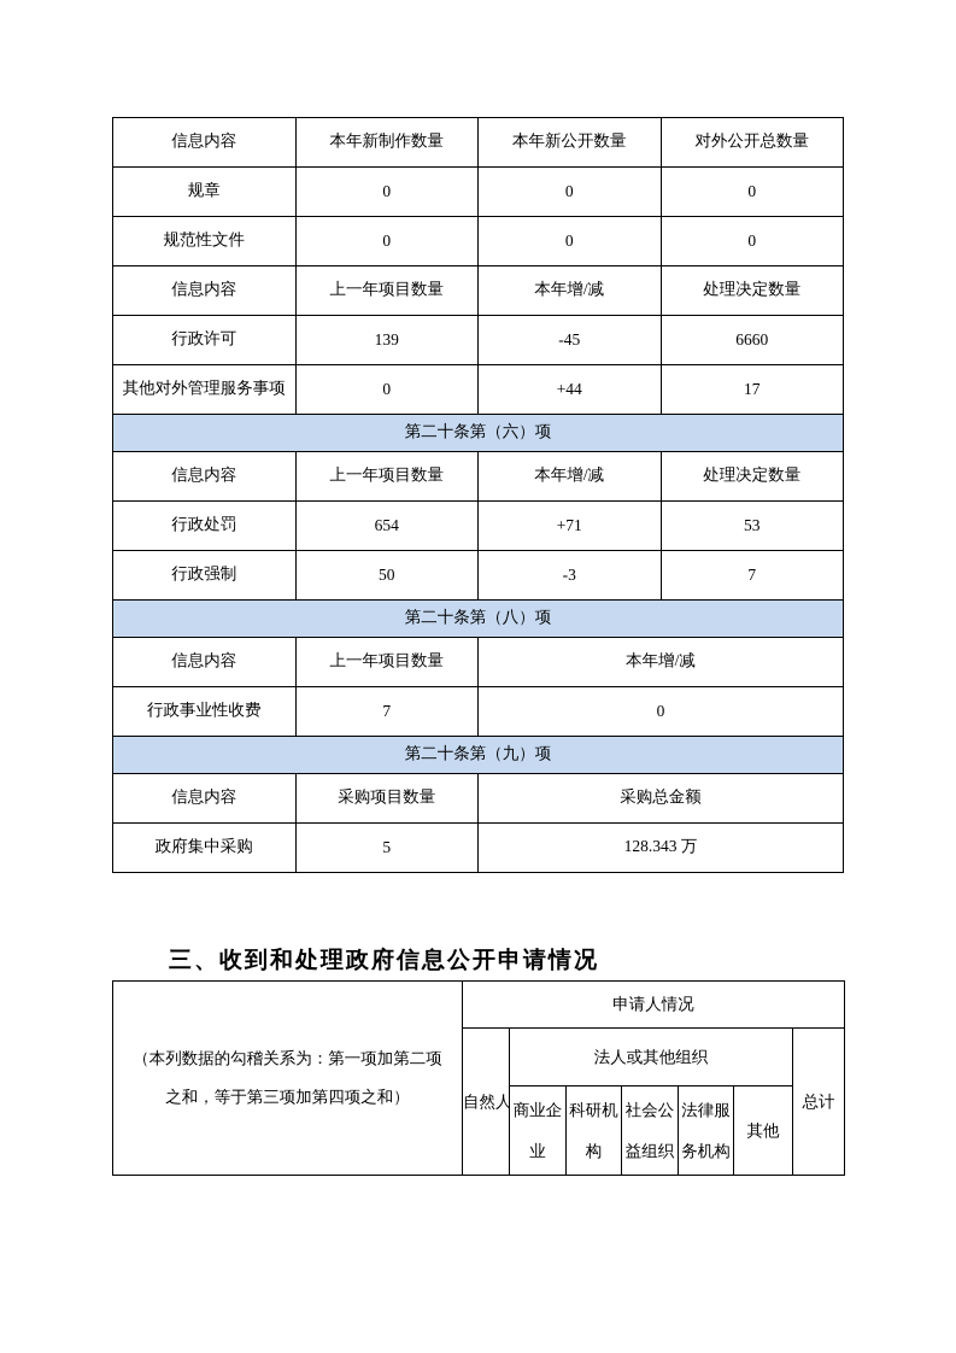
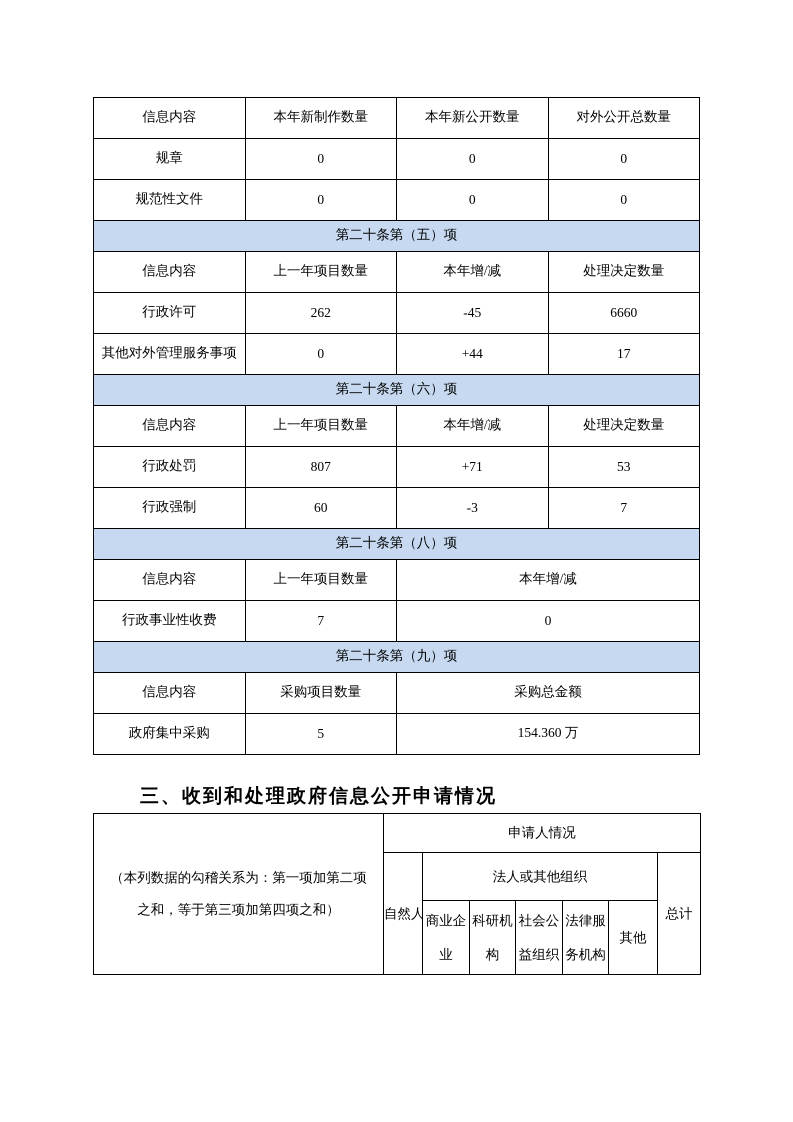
  信息内容	本年新制作数量	本年新公开数量	对外公开总数量
  规章	0	0	0
  规范性文件	0	0	0
+ 第二十条第（五）项
  信息内容	上一年项目数量	本年增/减	处理决定数量
- 行政许可	139	-45	6660
+ 行政许可	262	-45	6660
  其他对外管理服务事项	0	+44	17
  第二十条第（六）项
  信息内容	上一年项目数量	本年增/减	处理决定数量
- 行政处罚	654	+71	53
+ 行政处罚	807	+71	53
- 行政强制	50	-3	7
+ 行政强制	60	-3	7
  第二十条第（八）项
  信息内容	上一年项目数量	本年增/减
  行政事业性收费	7	0
  第二十条第（九）项
  信息内容	采购项目数量	采购总金额
- 政府集中采购	5	128.343 万
+ 政府集中采购	5	154.360 万
  三、收到和处理政府信息公开申请情况
  （本列数据的勾稽关系为：第一项加第二项之和，等于第三项加第四项之和）	申请人情况
  自然人	法人或其他组织	总计
  商业企业	科研机构	社会公益组织	法律服务机构	其他
